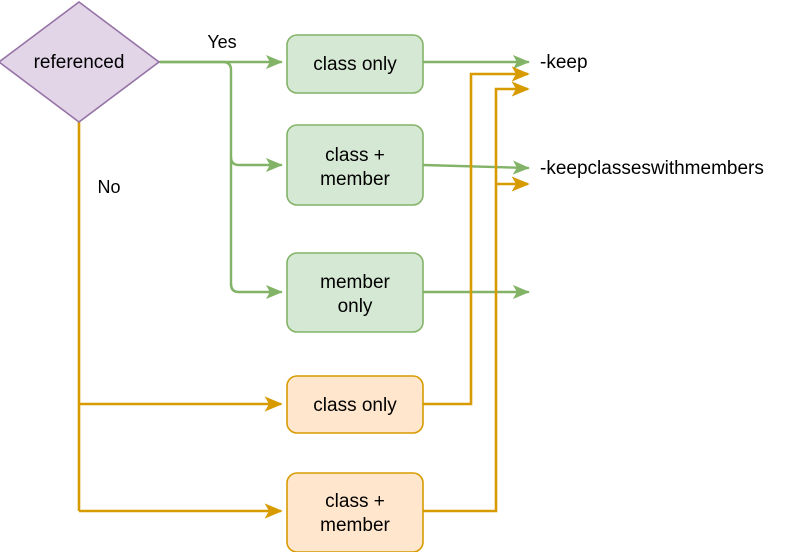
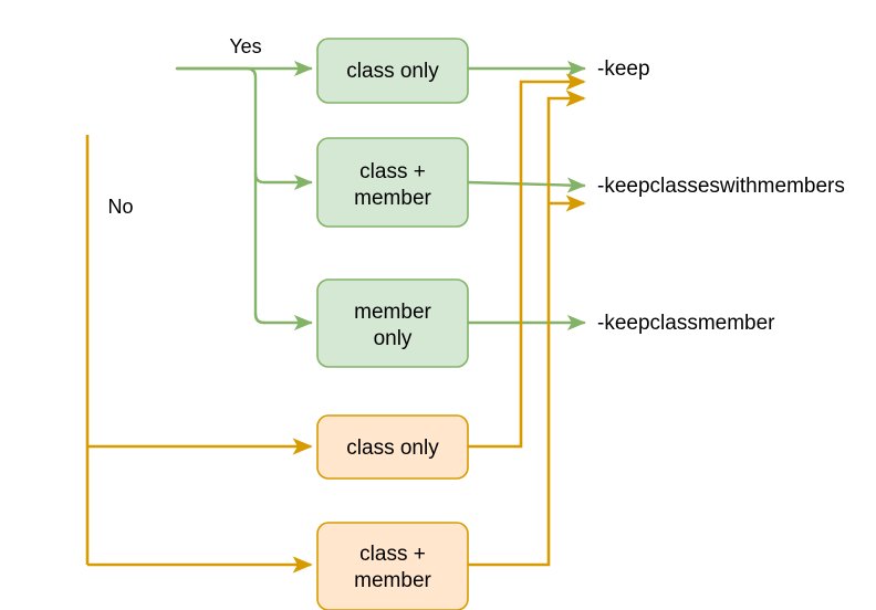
- referenced
  class only
  class +
  member
  member
  only
  class only
  class +
  member
  Yes
  No
  -keep
  -keepclasseswithmembers
+ -keepclassmember
